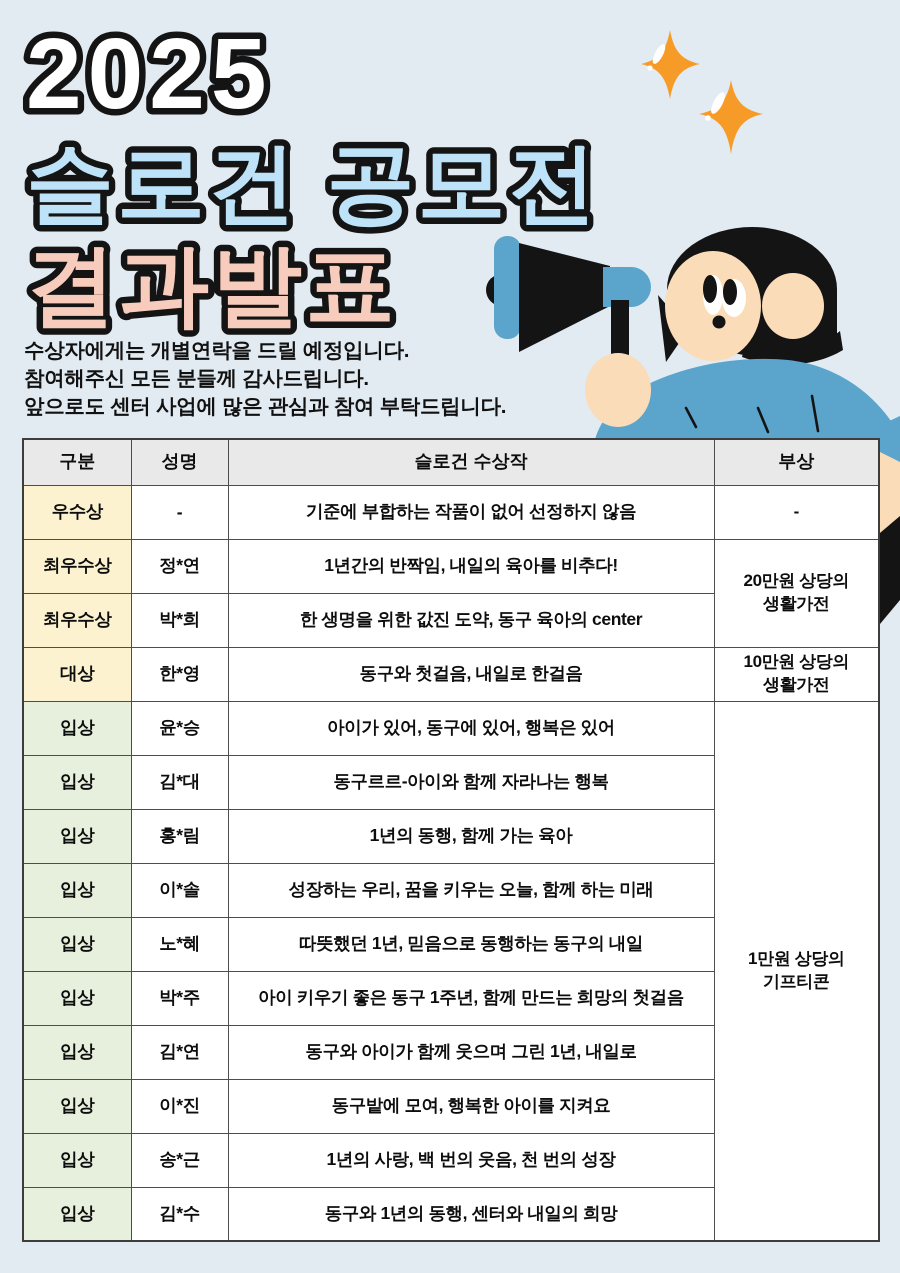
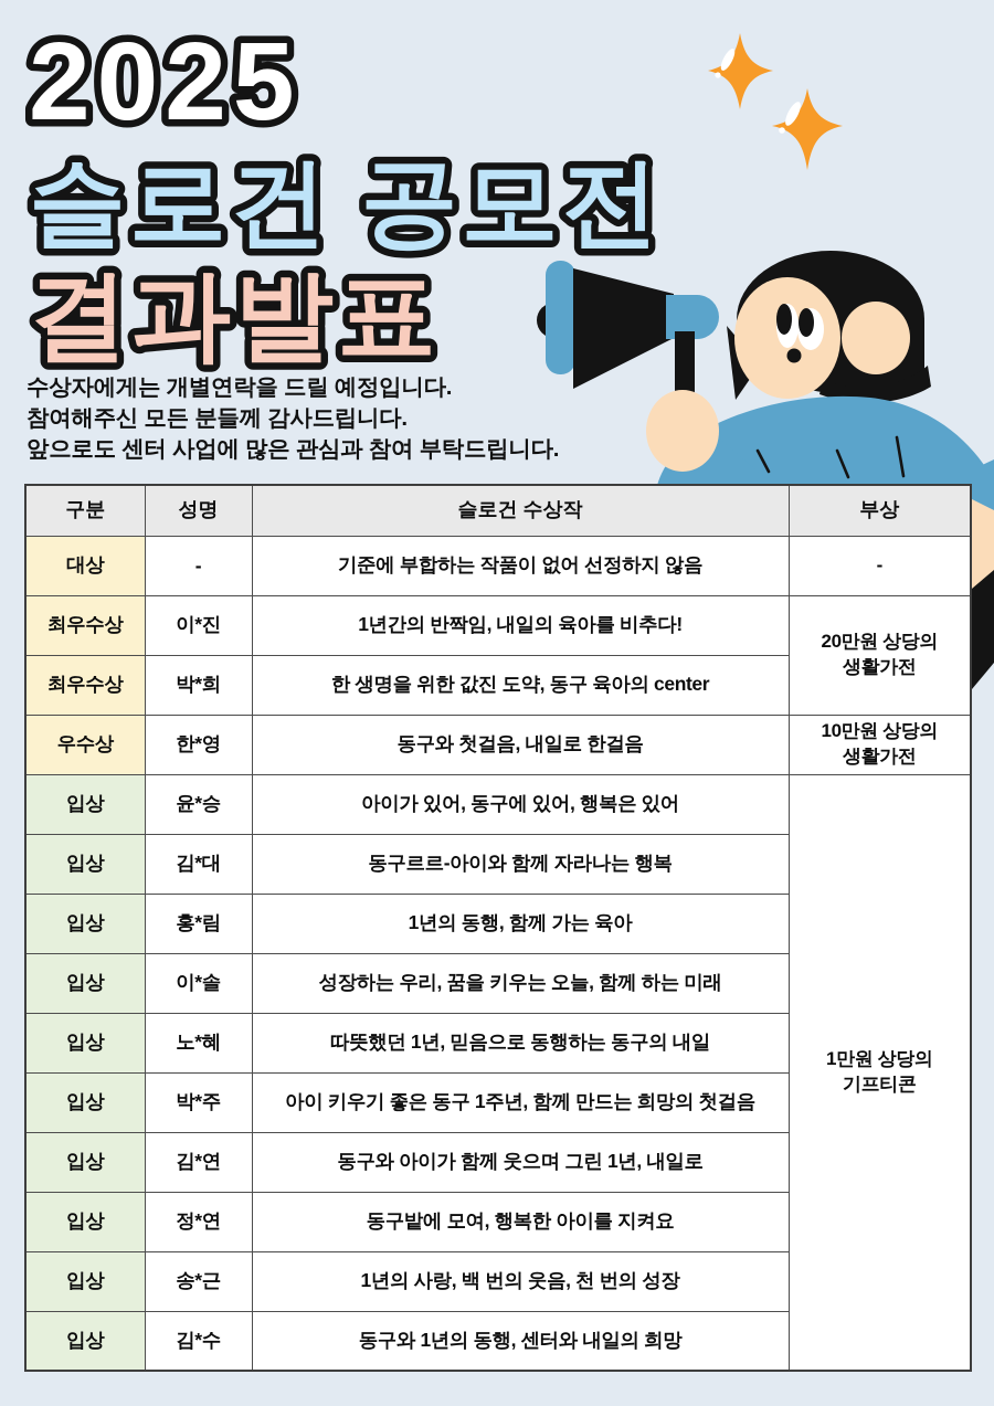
  2025
  슬로건 공모전
  결과발표
  수상자에게는 개별연락을 드릴 예정입니다.
  참여해주신 모든 분들께 감사드립니다.
  앞으로도 센터 사업에 많은 관심과 참여 부탁드립니다.
  구분	성명	슬로건 수상작	부상
- 우수상	-	기준에 부합하는 작품이 없어 선정하지 않음	-
+ 대상	-	기준에 부합하는 작품이 없어 선정하지 않음	-
- 최우수상	정*연	1년간의 반짝임, 내일의 육아를 비추다!	20만원 상당의생활가전
+ 최우수상	이*진	1년간의 반짝임, 내일의 육아를 비추다!	20만원 상당의생활가전
  최우수상	박*희	한 생명을 위한 값진 도약, 동구 육아의 center
- 대상	한*영	동구와 첫걸음, 내일로 한걸음	10만원 상당의생활가전
+ 우수상	한*영	동구와 첫걸음, 내일로 한걸음	10만원 상당의생활가전
  입상	윤*승	아이가 있어, 동구에 있어, 행복은 있어	1만원 상당의기프티콘
  입상	김*대	동구르르-아이와 함께 자라나는 행복
  입상	홍*림	1년의 동행, 함께 가는 육아
  입상	이*솔	성장하는 우리, 꿈을 키우는 오늘, 함께 하는 미래
  입상	노*혜	따뜻했던 1년, 믿음으로 동행하는 동구의 내일
  입상	박*주	아이 키우기 좋은 동구 1주년, 함께 만드는 희망의 첫걸음
  입상	김*연	동구와 아이가 함께 웃으며 그린 1년, 내일로
- 입상	이*진	동구밭에 모여, 행복한 아이를 지켜요
+ 입상	정*연	동구밭에 모여, 행복한 아이를 지켜요
  입상	송*근	1년의 사랑, 백 번의 웃음, 천 번의 성장
  입상	김*수	동구와 1년의 동행, 센터와 내일의 희망
